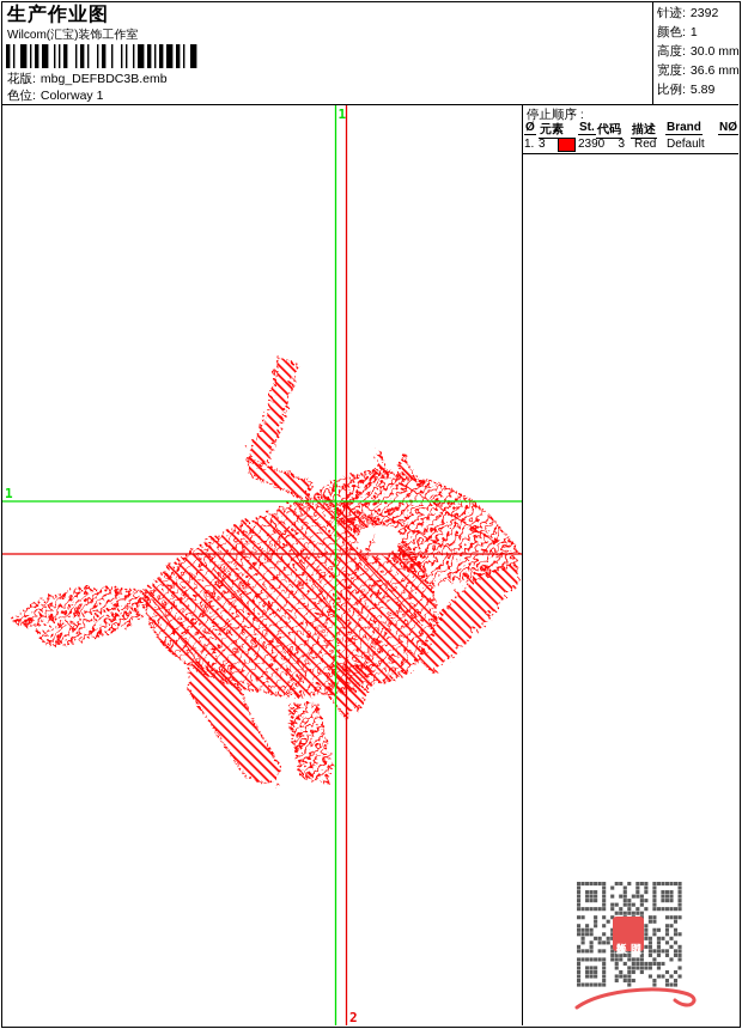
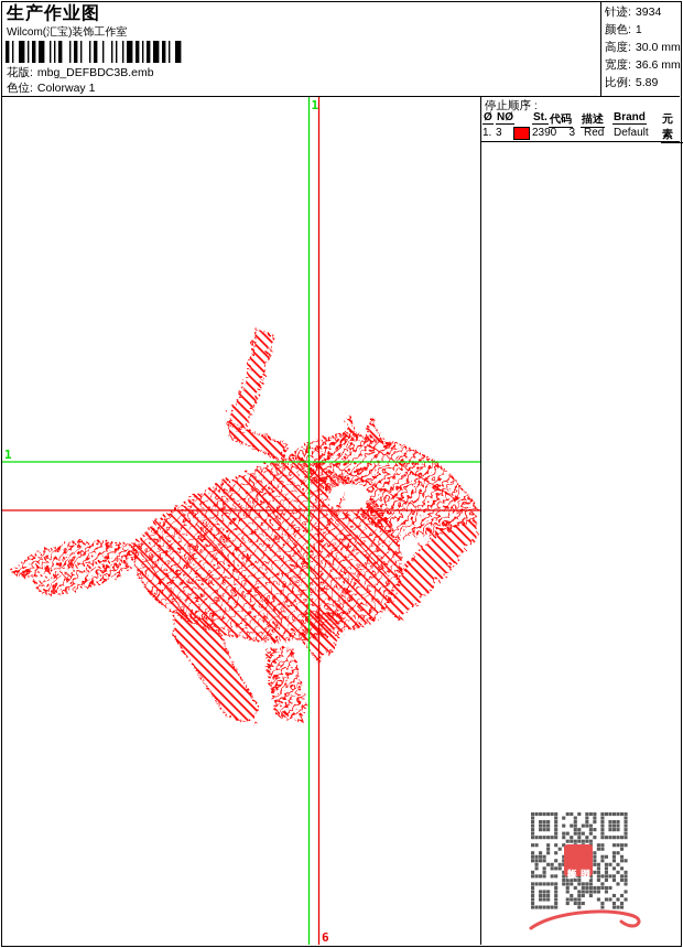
  生产作业图
  Wilcom(汇宝)装饰工作室
  花版: mbg_DEFBDC3B.emb
  色位: Colorway 1
- 针迹: 2392
+ 针迹: 3934
  颜色: 1
  高度: 30.0 mm
  宽度: 36.6 mm
  比例: 5.89
  停止顺序 :
  Ø
- 元素
+ NØ
  St.
  代码
  描述
  Brand
- NØ
+ 元素
  1.
  3
  2390
  3
  Red
  Default
  1
  1
- 2
+ 6
